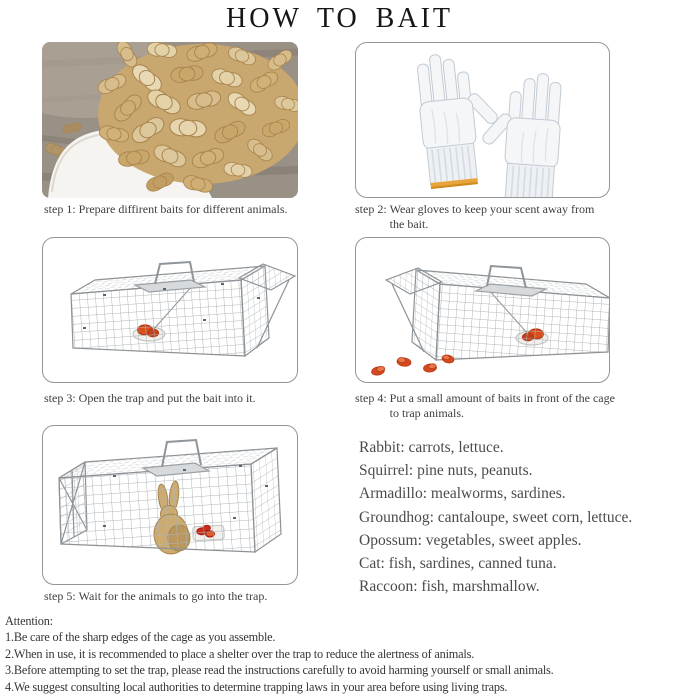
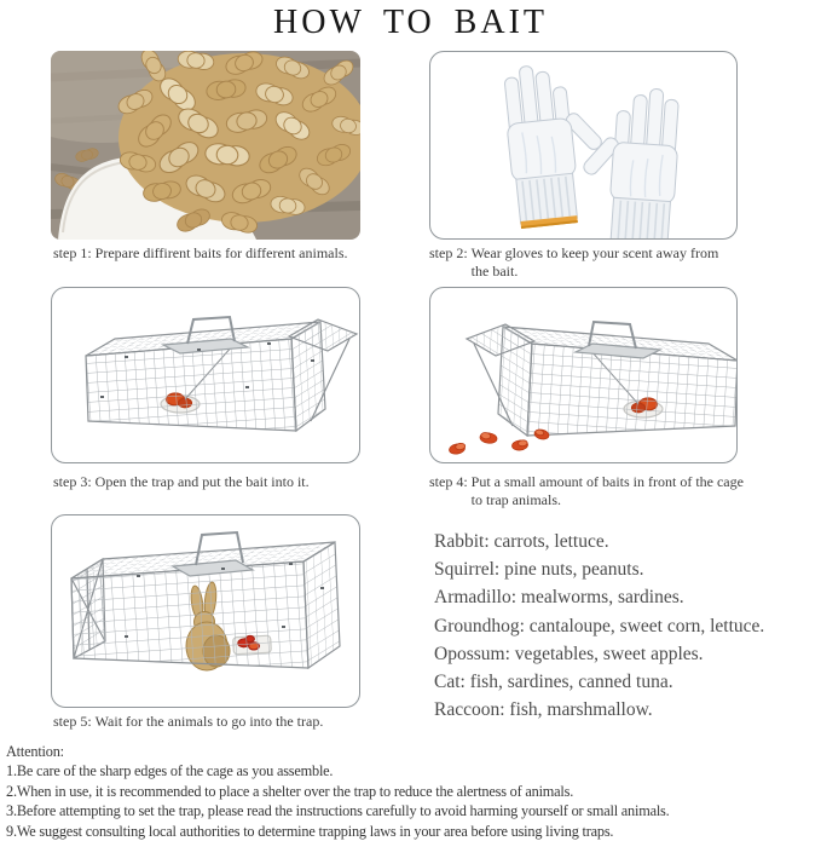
  HOW TO BAIT
  step 1:
  Prepare diffirent baits for different animals.
  step 2:
  Wear gloves to keep your scent away from the bait.
  step 3:
  Open the trap and put the bait into it.
  step 4:
  Put a small amount of baits in front of the cage to trap animals.
  Rabbit: carrots, lettuce.
  Squirrel: pine nuts, peanuts.
  Armadillo: mealworms, sardines.
  Groundhog: cantaloupe, sweet corn, lettuce.
  Opossum: vegetables, sweet apples.
  Cat: fish, sardines, canned tuna.
  Raccoon: fish, marshmallow.
  step 5:
  Wait for the animals to go into the trap.
  Attention:
  1.Be care of the sharp edges of the cage as you assemble.
  2.When in use, it is recommended to place a shelter over the trap to reduce the alertness of animals.
  3.Before attempting to set the trap, please read the instructions carefully to avoid harming yourself or small animals.
- 4.We suggest consulting local authorities to determine trapping laws in your area before using living traps.
+ 9.We suggest consulting local authorities to determine trapping laws in your area before using living traps.
